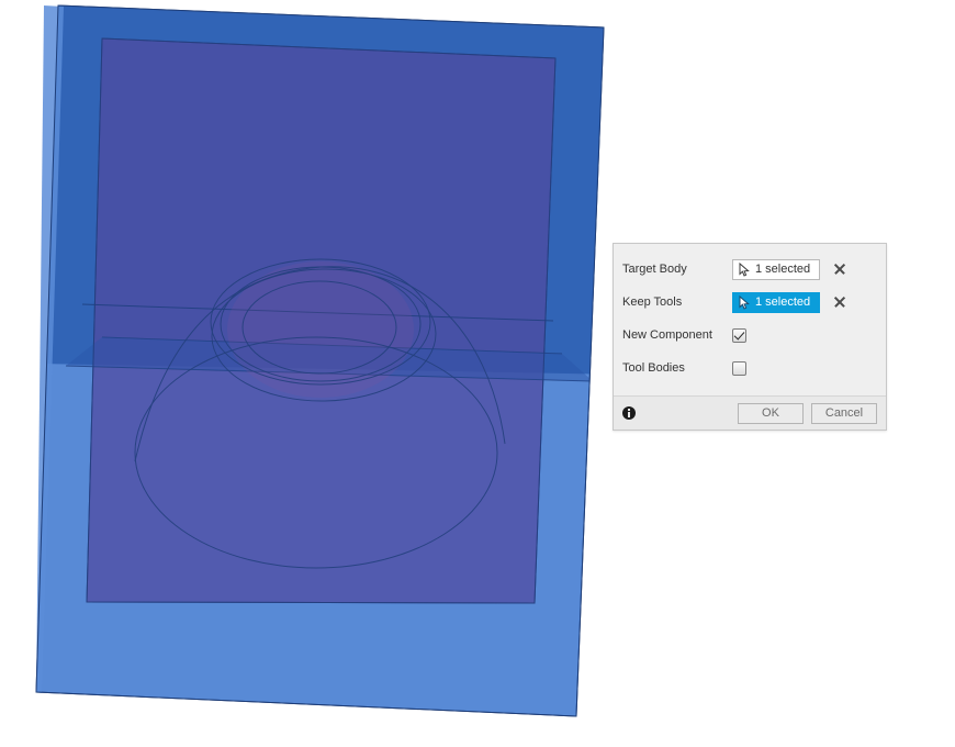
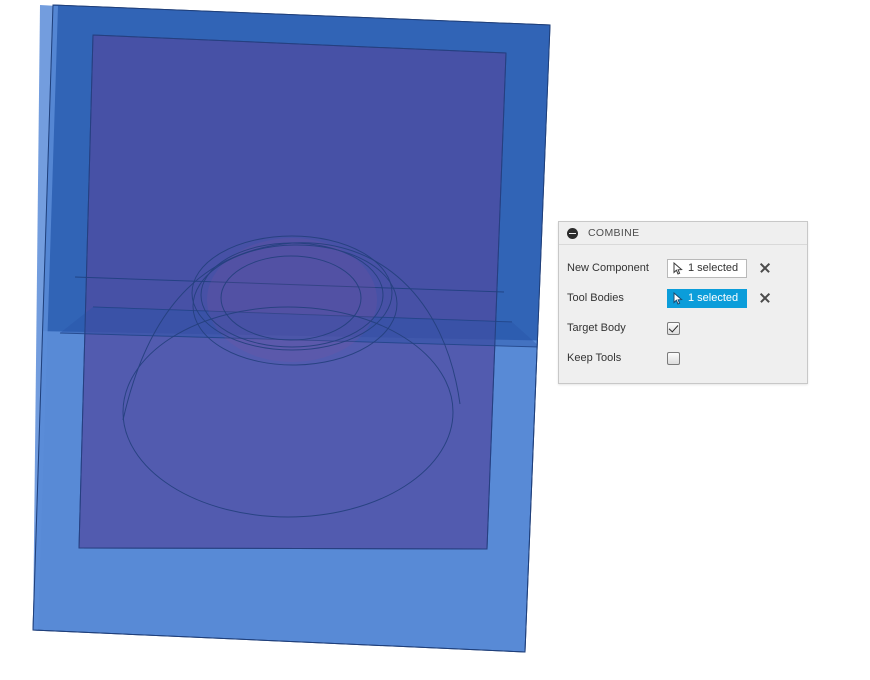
+ COMBINE
- Target Body
+ New Component
  1 selected
- Keep Tools
+ Tool Bodies
  1 selected
- New Component
+ Target Body
- Tool Bodies
+ Keep Tools
- OK
- Cancel
